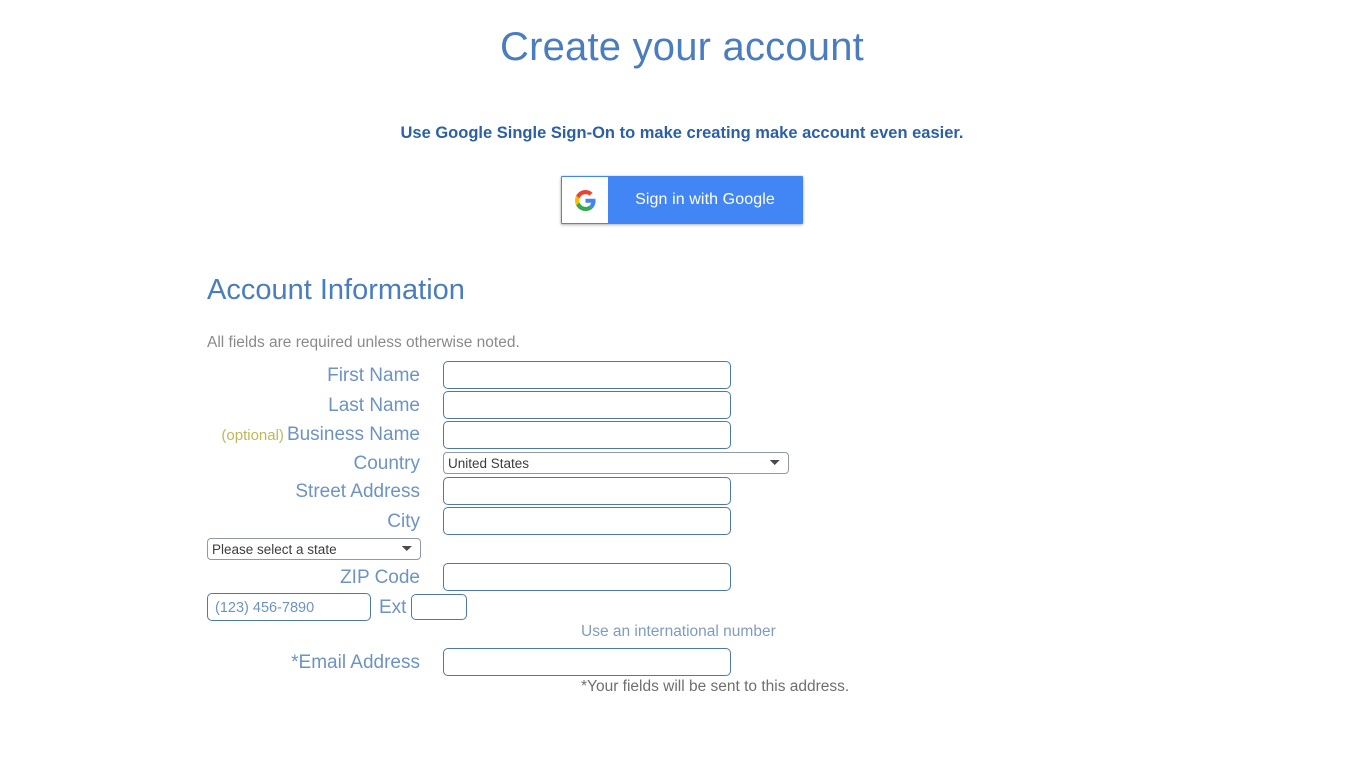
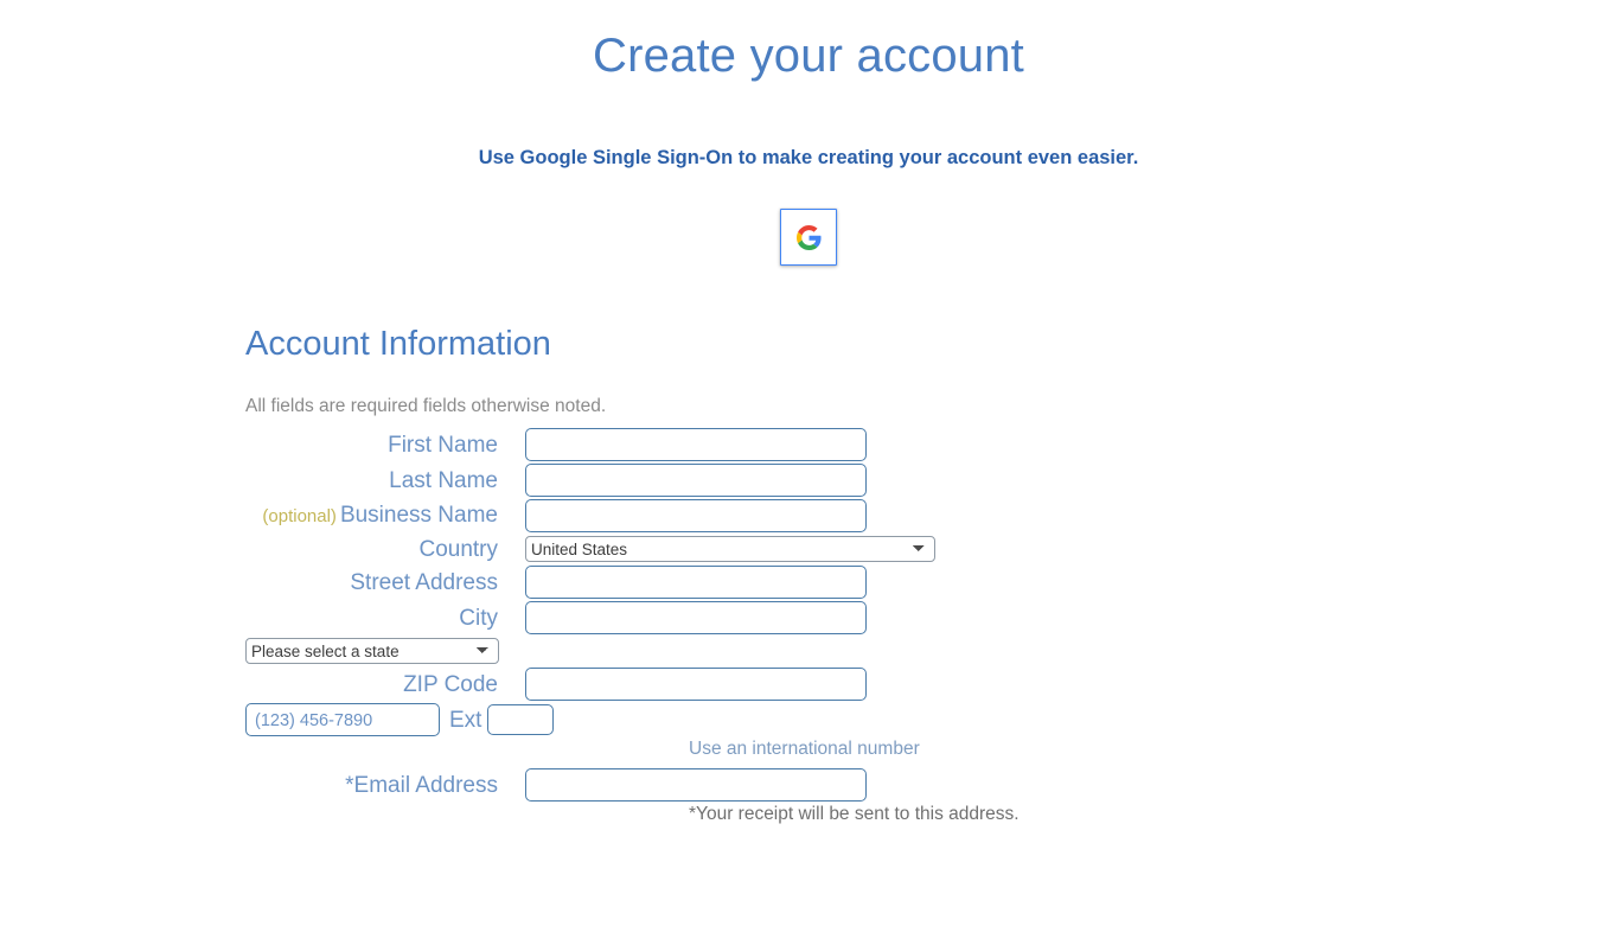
  Create your account
- Use Google Single Sign-On to make creating make account even easier.
+ Use Google Single Sign-On to make creating your account even easier.
- Sign in with Google
  Account Information
- All fields are required unless otherwise noted.
+ All fields are required fields otherwise noted.
  First Name
  Last Name
  (optional) Business Name
  Country
  United States
  Street Address
  City
  Please select a state
  ZIP Code
  (123) 456-7890
  Ext
  Use an international number
  *Email Address
- *Your fields will be sent to this address.
+ *Your receipt will be sent to this address.
